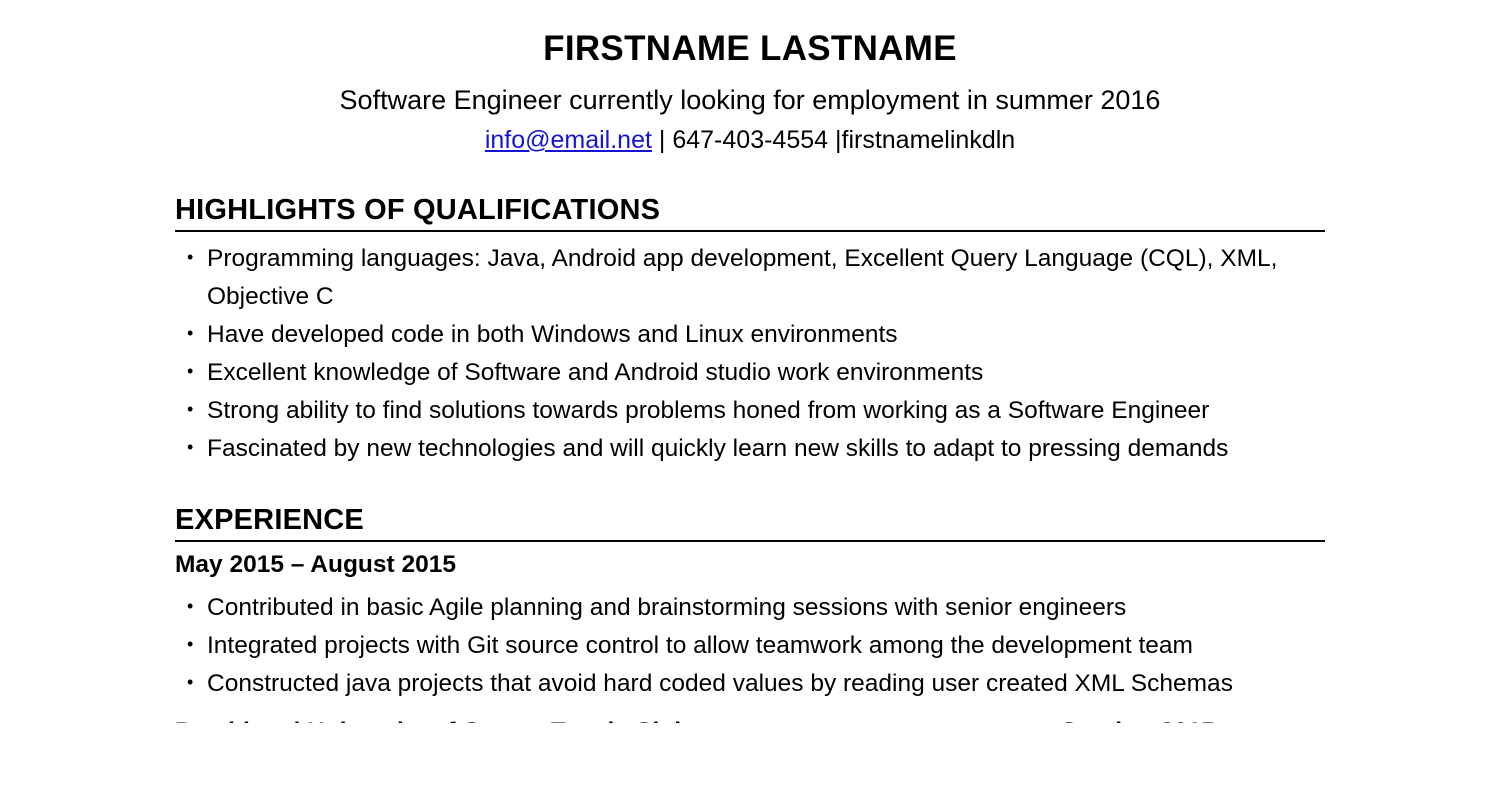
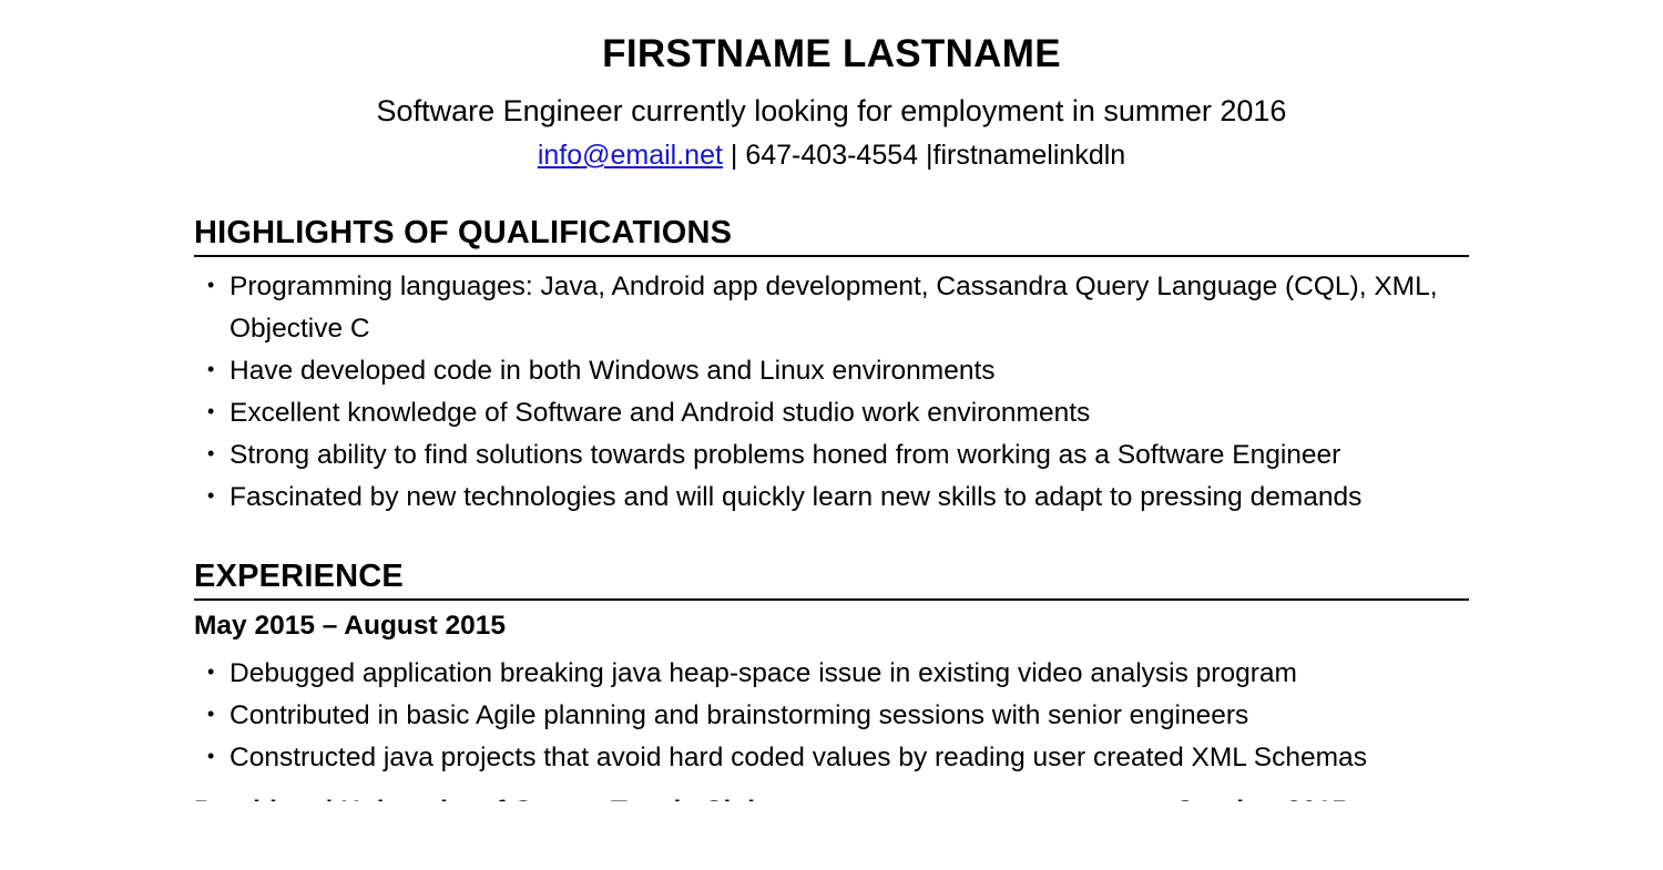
  FIRSTNAME LASTNAME
  Software Engineer currently looking for employment in summer 2016
  info@email.net | 647-403-4554 |firstnamelinkdln
  HIGHLIGHTS OF QUALIFICATIONS
- Programming languages: Java, Android app development, Excellent Query Language (CQL), XML, Objective C
+ Programming languages: Java, Android app development, Cassandra Query Language (CQL), XML, Objective C
  Have developed code in both Windows and Linux environments
  Excellent knowledge of Software and Android studio work environments
  Strong ability to find solutions towards problems honed from working as a Software Engineer
  Fascinated by new technologies and will quickly learn new skills to adapt to pressing demands
  EXPERIENCE
  May 2015 – August 2015
+ Debugged application breaking java heap-space issue in existing video analysis program
  Contributed in basic Agile planning and brainstorming sessions with senior engineers
- Integrated projects with Git source control to allow teamwork among the development team
  Constructed java projects that avoid hard coded values by reading user created XML Schemas
